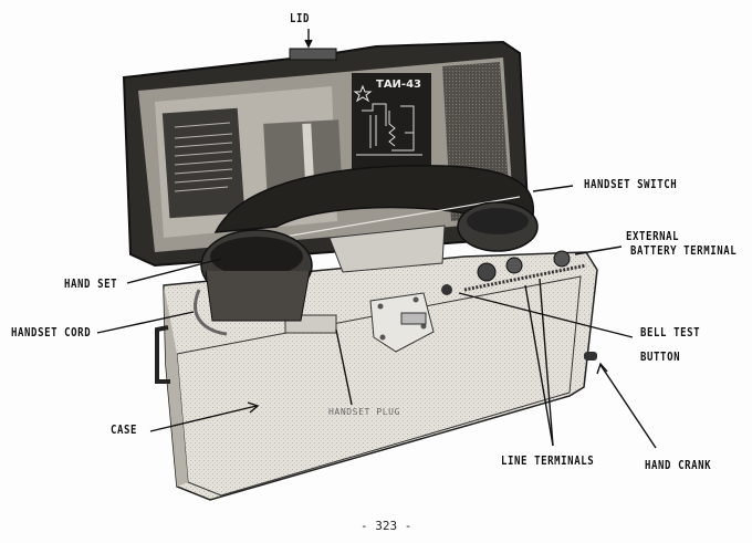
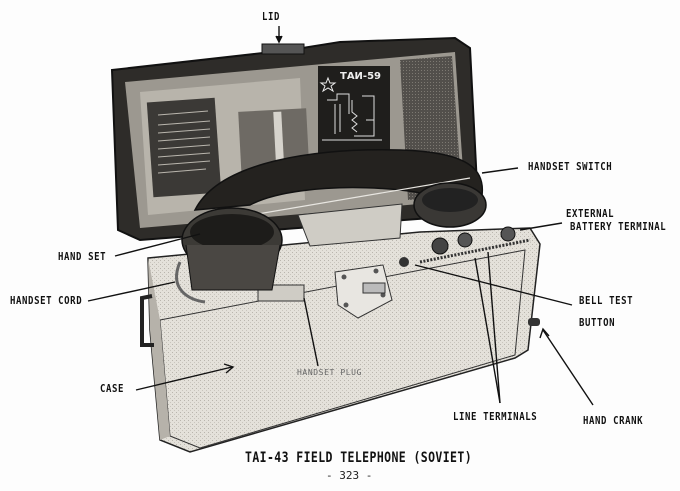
- ТАИ-43
+ ТАИ-59
  HANDSET PLUG
  LID
  HANDSET SWITCH
  EXTERNAL
  BATTERY TERMINAL
  HAND SET
  HANDSET CORD
  BELL TEST
  BUTTON
  CASE
  LINE TERMINALS
  HAND CRANK
+ TAI-43 FIELD TELEPHONE (SOVIET)
  - 323 -
